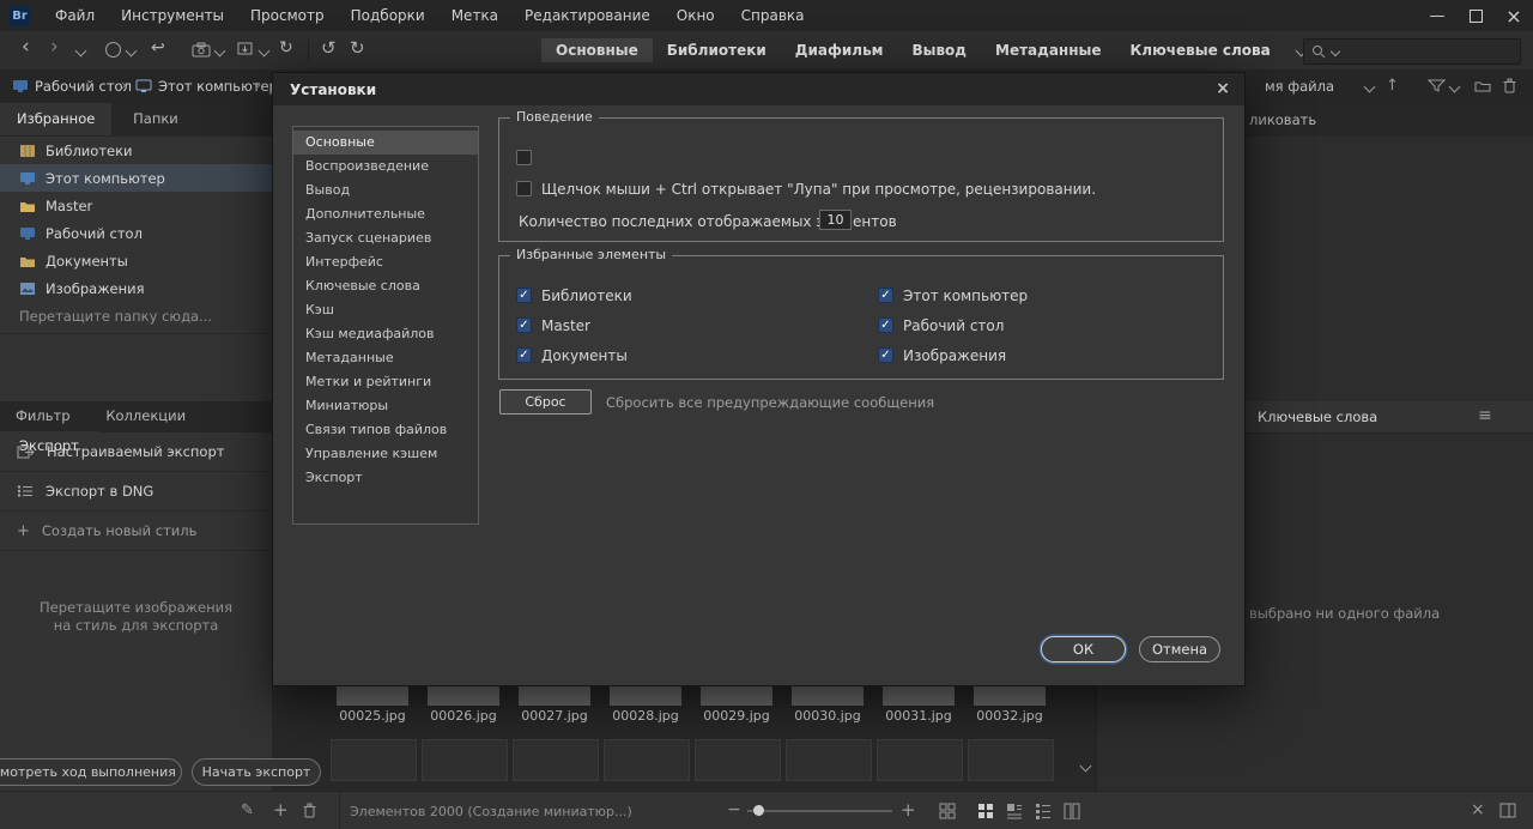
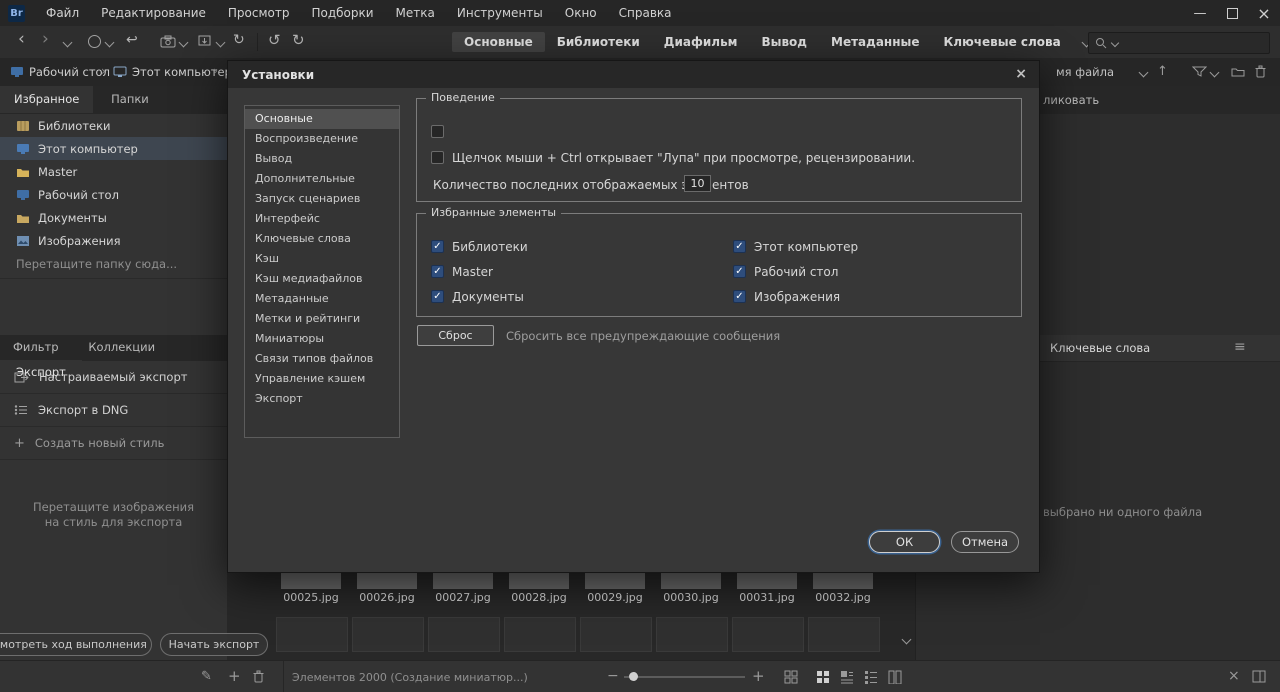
  Br
  Файл
- Инструменты
+ Редактирование
  Просмотр
  Подборки
  Метка
- Редактирование
+ Инструменты
  Окно
  Справка
  —
  ×
  ‹
  ›
  ↩
  ↻
  ↺
  ↻
  Основные
  Библиотеки
  Диафильм
  Вывод
  Метаданные
  Ключевые слова
  Рабочий стол
  ›
  Этот компьюте
  ›
  мя файла
  ↑
  Избранное Папки
  Библиотеки
  Этот компьютер
  Master
  Рабочий стол
  Документы
  Изображения
  Перетащите папку сюда...
  Фильтр Коллекции кспорт
  Настраиваемый экспорт
  Экспорт в DNG
  +
  Создать новый стиль
  Перетащите изображения
  на стиль для экспорта
  мотреть ход выполнения
  Начать экспорт
  00025.jpg
  00026.jpg
  00027.jpg
  00028.jpg
  00029.jpg
  00030.jpg
  00031.jpg
  00032.jpg
  ликовать
  Ключевые слова
  ≡
  выбрано ни одного файла
  ✎
  +
  Элементов 2000 (Создание миниатюр...)
  −
  +
  ×
  Установки
  ×
  Основные
  Воспроизведение
  Вывод
  Дополнительные
  Запуск сценариев
  Интерфейс
  Ключевые слова
  Кэш
  Кэш медиафайлов
  Метаданные
  Метки и рейтинги
  Миниатюры
  Связи типов файлов
  Управление кэшем
  Экспорт
  Поведение
  Щелчок мыши + Ctrl открывает "Лупа" при просмотре, рецензировании.
  Количество последних отображаемыхентов
  10
  Избранные элементы
  ✓
  Библиотеки
  ✓
  Master
  ✓
  Документы
  ✓
  Этот компьютер
  ✓
  Рабочий стол
  ✓
  Изображения
  Сброс
  Сбросить все предупреждающие сообщения
  ОК
  Отмена
